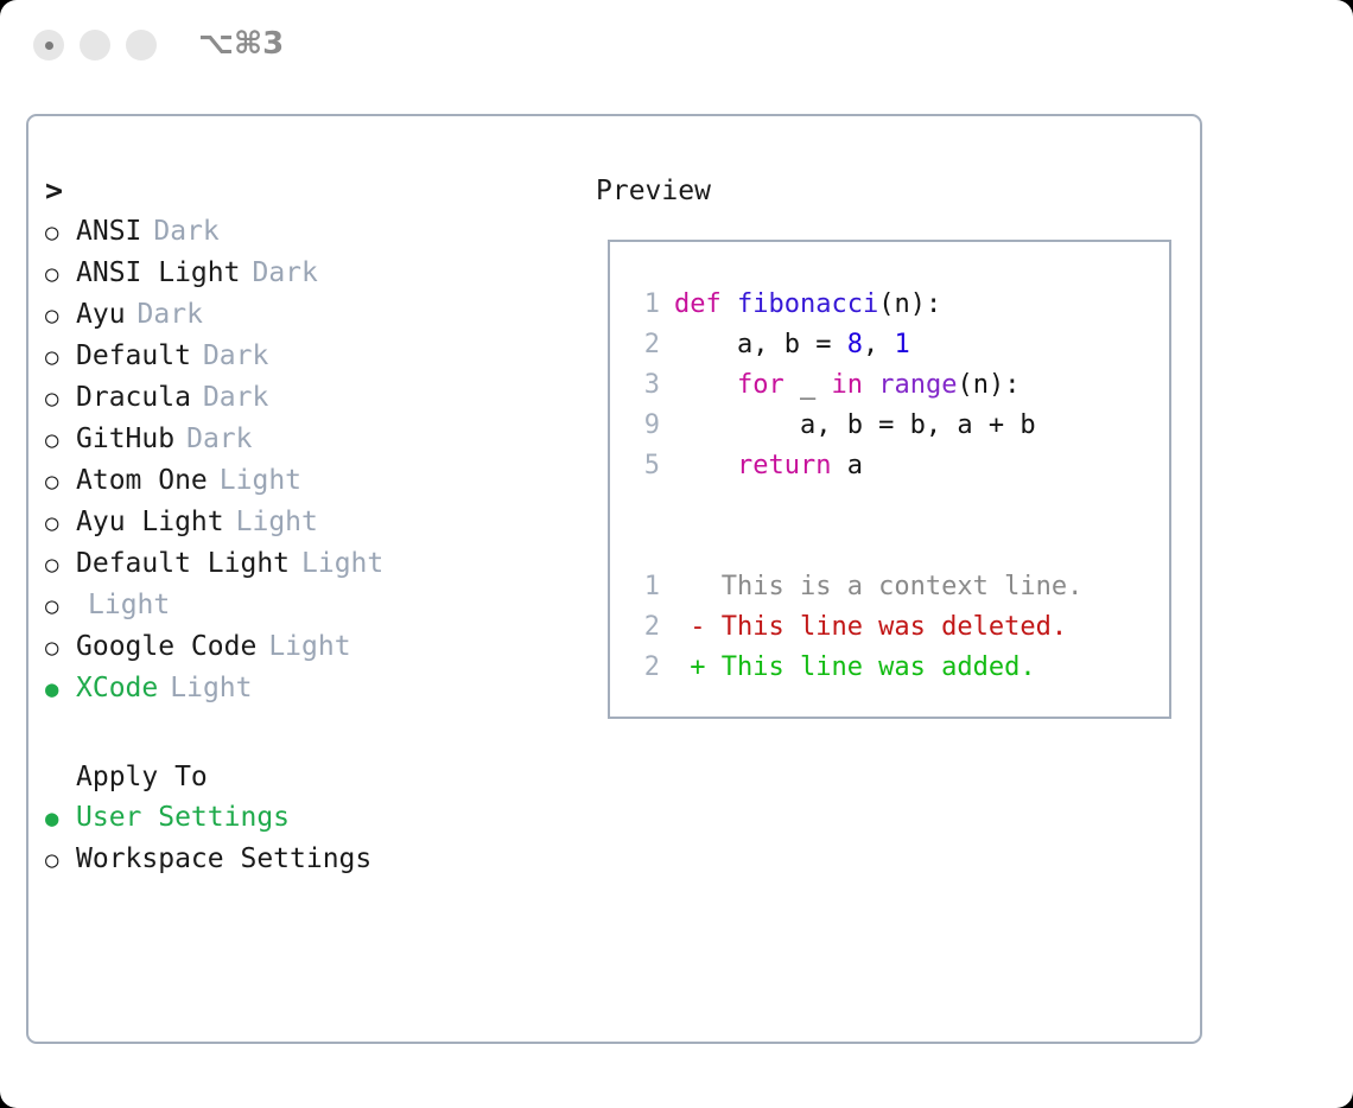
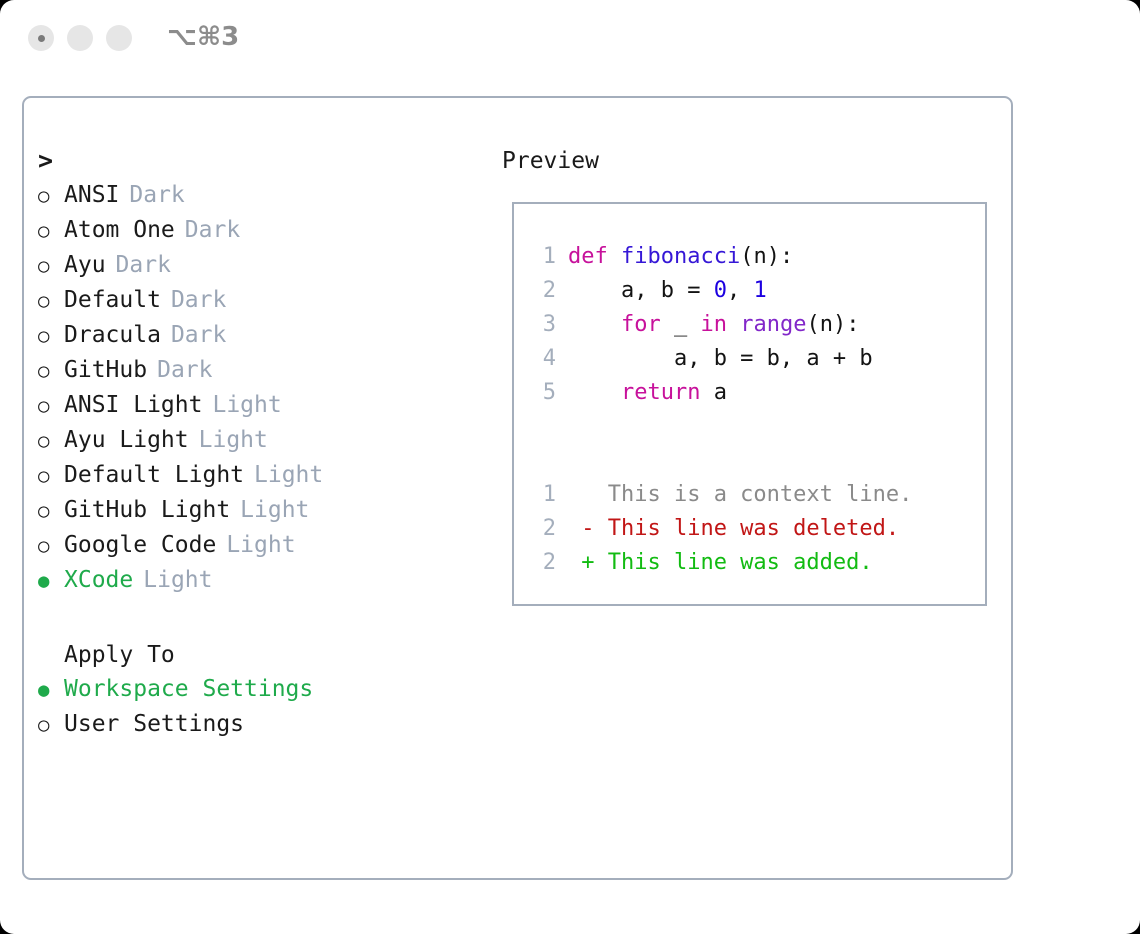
  ⌥⌘3
  >
  ○
  ANSI
  Dark
  ○
- ANSI Light
+ Atom One
  Dark
  ○
  Ayu
  Dark
  ○
  Default
  Dark
  ○
  Dracula
  Dark
  ○
  GitHub
  Dark
  ○
- Atom One
+ ANSI Light
  Light
  ○
  Ayu Light
  Light
  ○
  Default Light
  Light
  ○
+ GitHub Light
  Light
  ○
  Google Code
  Light
  ●
  XCode
  Light
  Apply To
  ●
- User Settings
+ Workspace Settings
  ○
- Workspace Settings
+ User Settings
  Preview
  1
  def
  fibonacci
  (n):
  2
  a, b =
- 8
+ 0
  ,
  1
  3
  for
  _
  in
  range
  (n):
- 9
+ 4
  a, b = b, a + b
  5
  return
  a
  1
  This is a context line.
  2
  - This line was deleted.
  2
  + This line was added.
